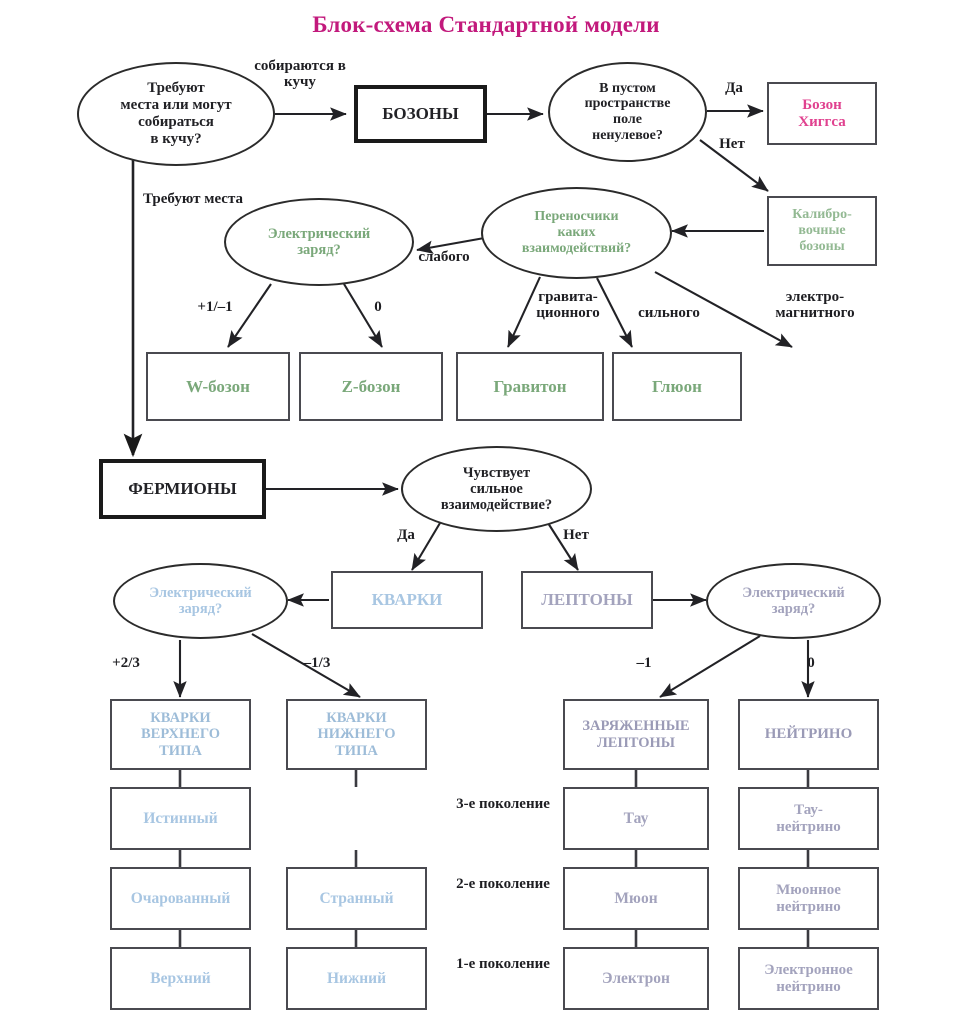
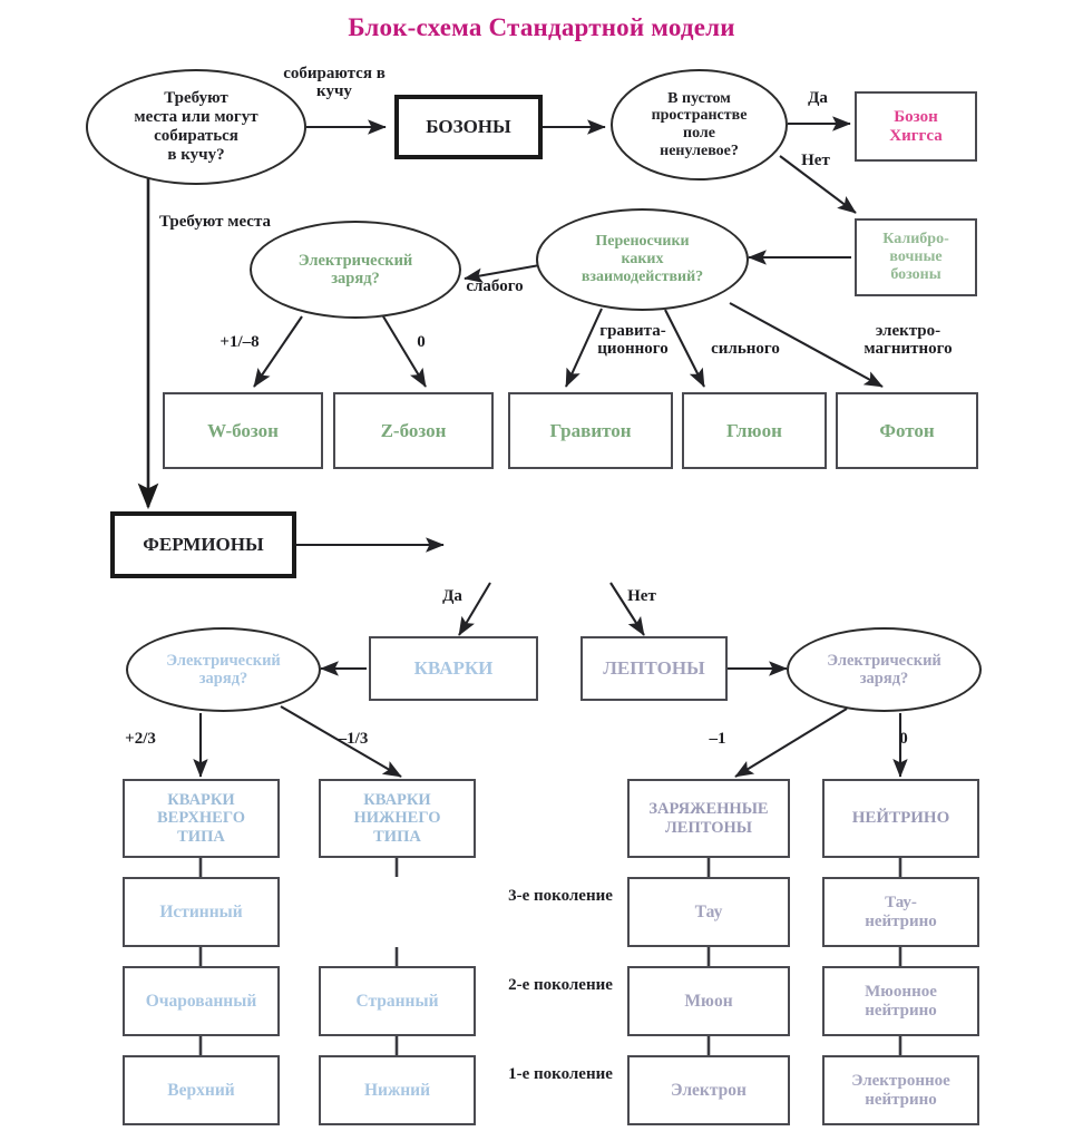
  Блок-схема Стандартной модели
  Требуют
  места или могут
  собираться
  в кучу?
  БОЗОНЫ
  В пустом
  пространстве
  поле
  ненулевое?
  Бозон
  Хиггса
  Калибро-
  вочные
  бозоны
  Переносчики
  каких
  взаимодействий?
  Электрический
  заряд?
  W-бозон
  Z-бозон
  Гравитон
  Глюон
+ Фотон
  ФЕРМИОНЫ
- Чувствует
- сильное
- взаимодействие?
  КВАРКИ
  ЛЕПТОНЫ
  Электрический
  заряд?
  Электрический
  заряд?
  КВАРКИ
  ВЕРХНЕГО
  ТИПА
  КВАРКИ
  НИЖНЕГО
  ТИПА
  ЗАРЯЖЕННЫЕ
  ЛЕПТОНЫ
  НЕЙТРИНО
  Истинный
  Тау
  Тау-
  нейтрино
  Очарованный
  Странный
  Мюон
  Мюонное
  нейтрино
  Верхний
  Нижний
  Электрон
  Электронное
  нейтрино
  собираются в кучу
  Да
  Нет
  Требуют места
  слабого
- +1/–1
+ +1/–8
  0
  гравита- ционного
  сильного
  электро- магнитного
  Да
  Нет
  +2/3
  –1/3
  –1
  0
  3-е поколение
  2-е поколение
  1-е поколение
